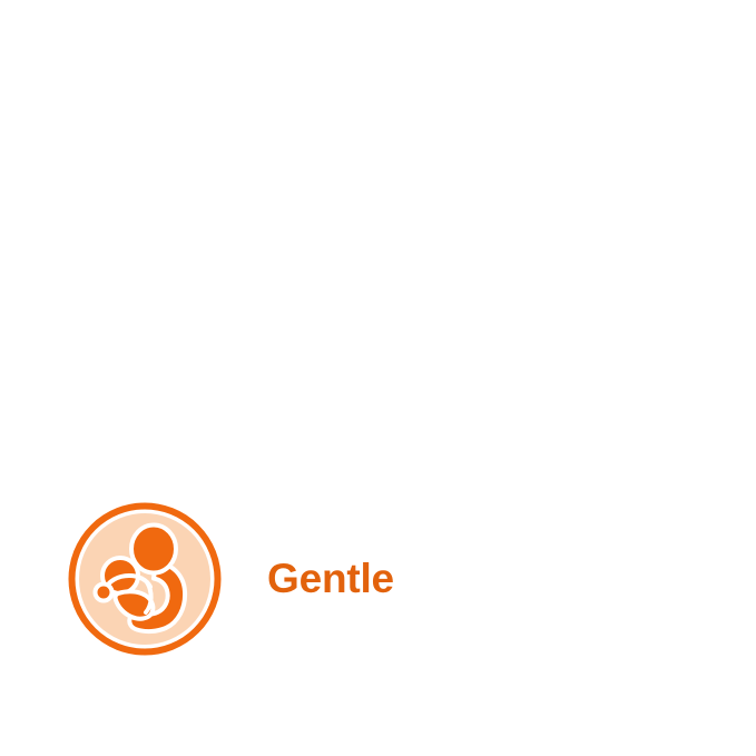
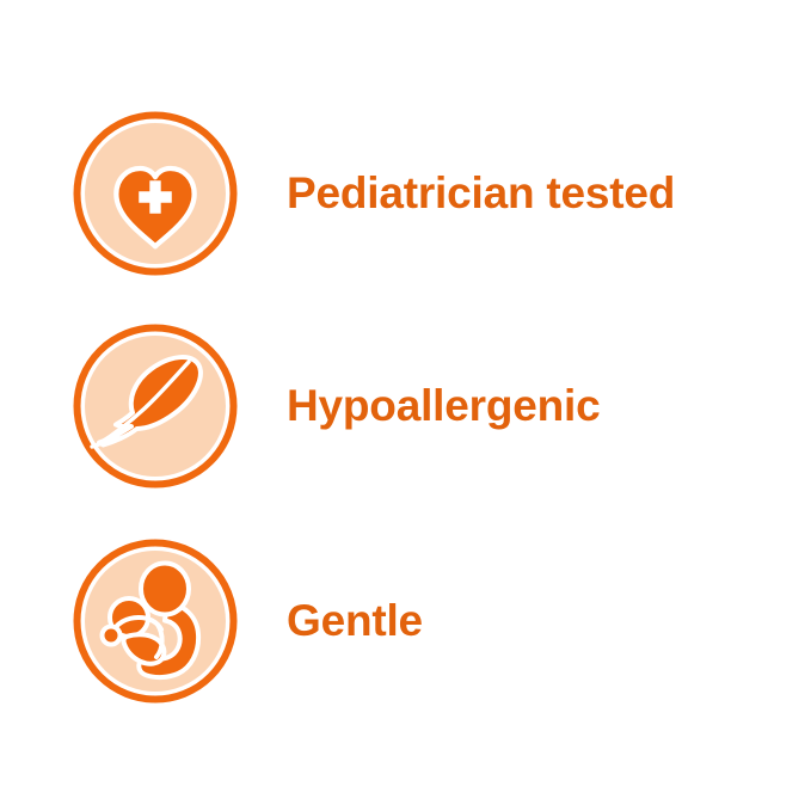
+ Pediatrician tested
+ Hypoallergenic
  Gentle
